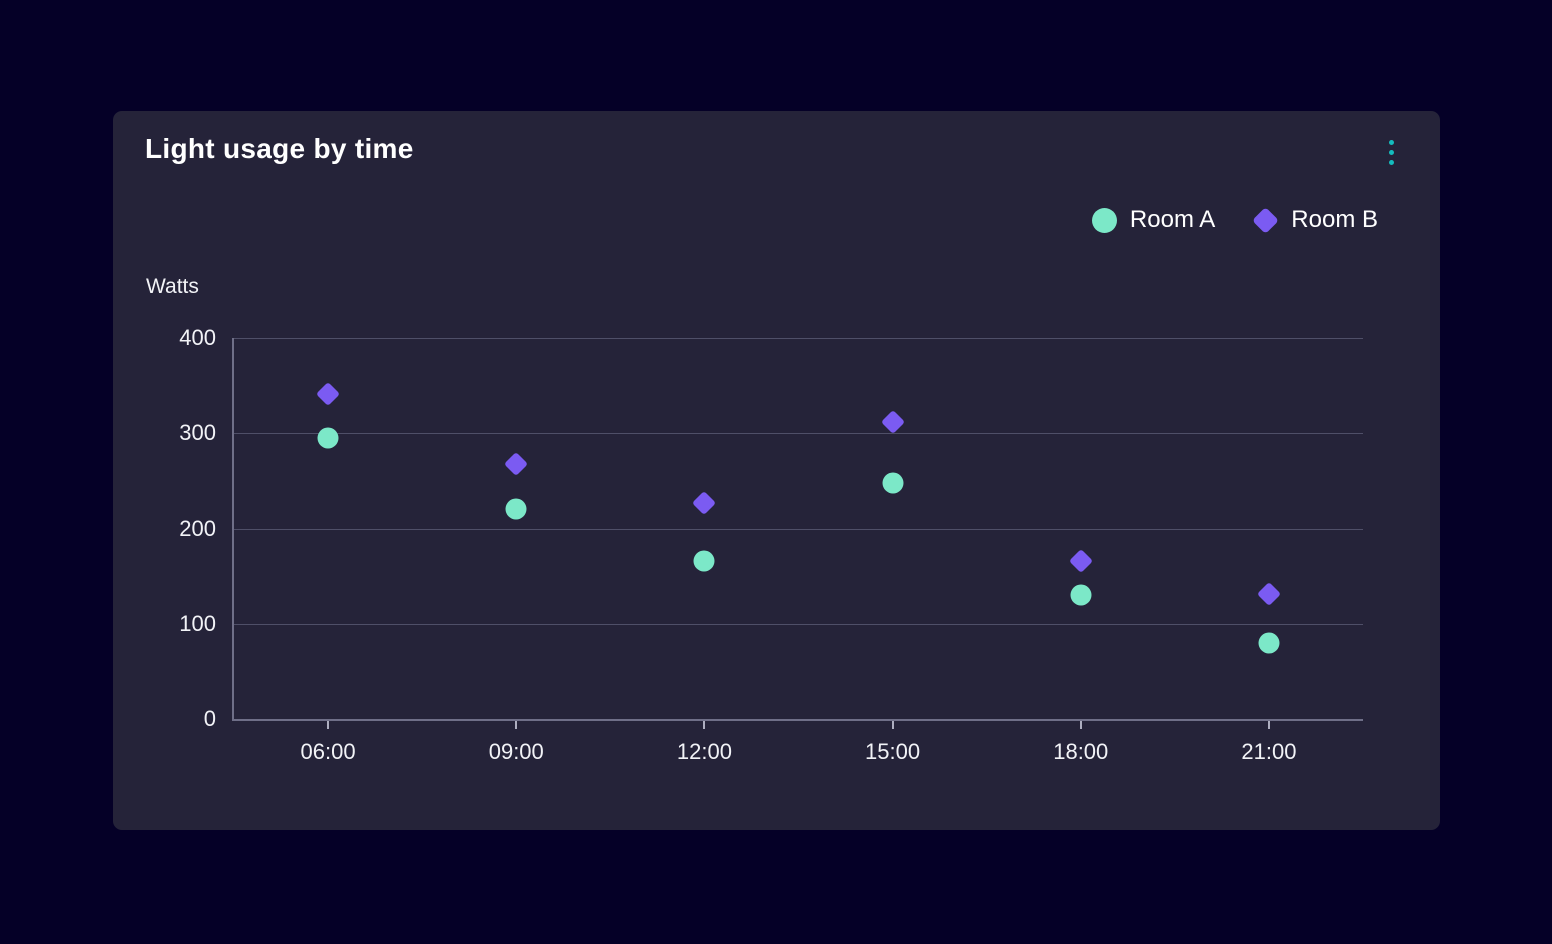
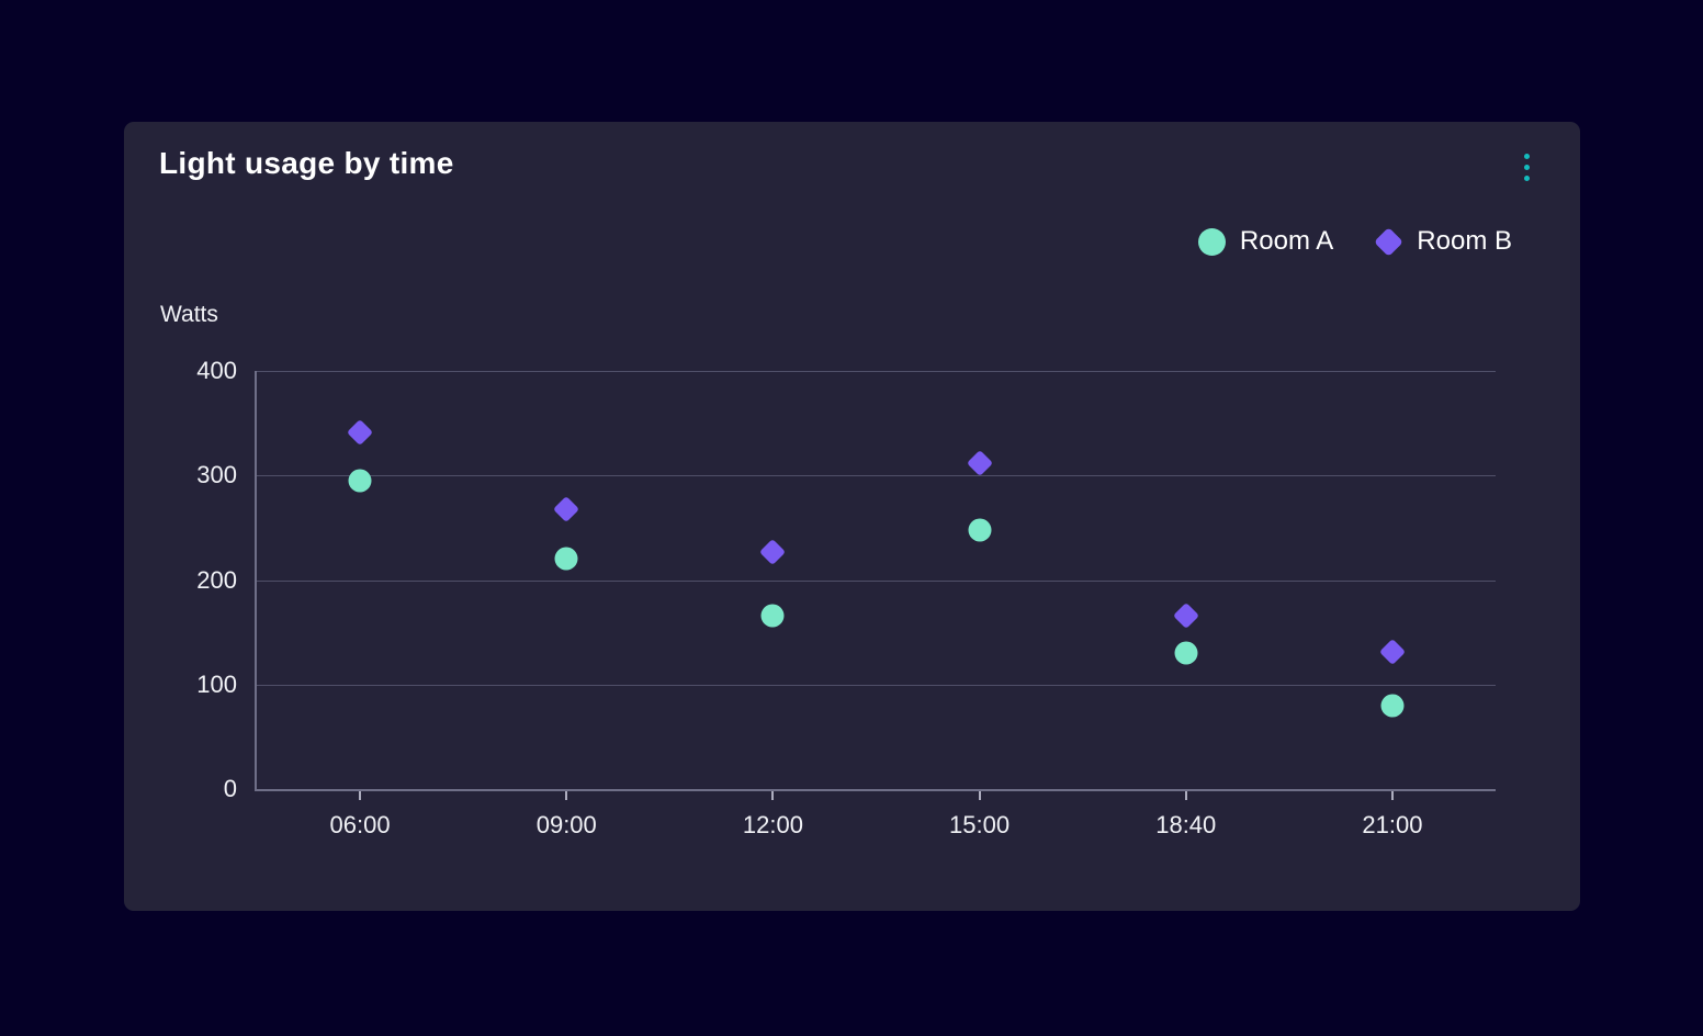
  Light usage by time
  Room A
  Room B
  Watts
  0
  100
  200
  300
  400
  06:00
  09:00
  12:00
  15:00
- 18:00
+ 18:40
  21:00
